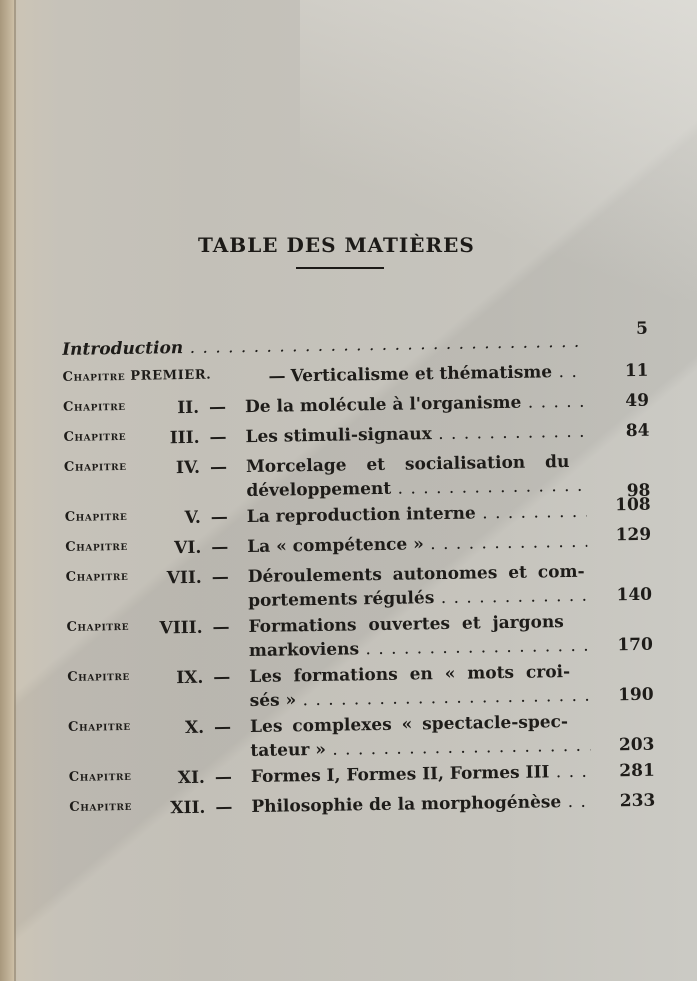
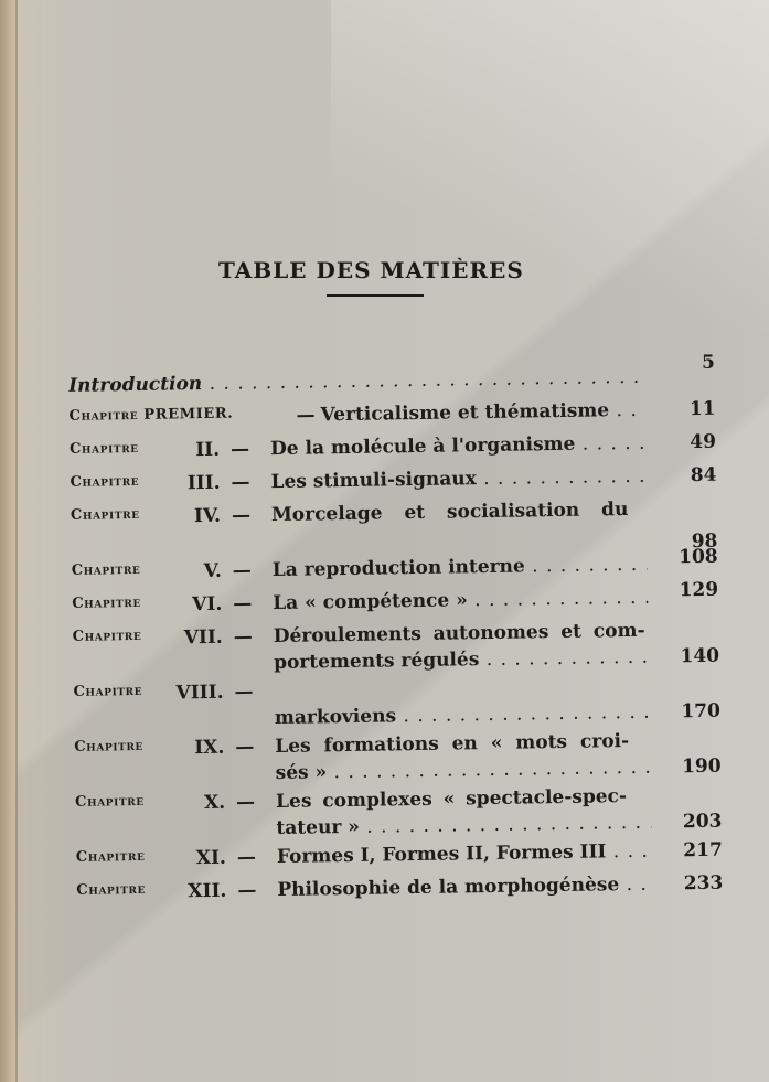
  TABLE DES MATIÈRES
  Introduction
  5
  Chapitre PREMIER.
  —
  Verticalisme et thématisme
  11
  Chapitre
  II.
  —
  De la molécule à l'organisme
  49
  Chapitre
  III.
  —
  Les stimuli-signaux
  84
  Chapitre
  IV.
  —
  Morcelage et socialisation du
- développement
  98
  Chapitre
  V.
  —
  La reproduction interne
  108
  Chapitre
  VI.
  —
  La « compétence »
  129
  Chapitre
  VII.
  —
  Déroulements autonomes et com-
  portements régulés
  140
  Chapitre
  VIII.
  —
- Formations ouvertes et jargons
  markoviens
  170
  Chapitre
  IX.
  —
  Les formations en « mots croi-
  sés »
  190
  Chapitre
  X.
  —
  Les complexes « spectacle-spec-
  tateur »
  203
  Chapitre
  XI.
  —
  Formes I, Formes II, Formes III
- 281
+ 217
  Chapitre
  XII.
  —
  Philosophie de la morphogénèse
  233
